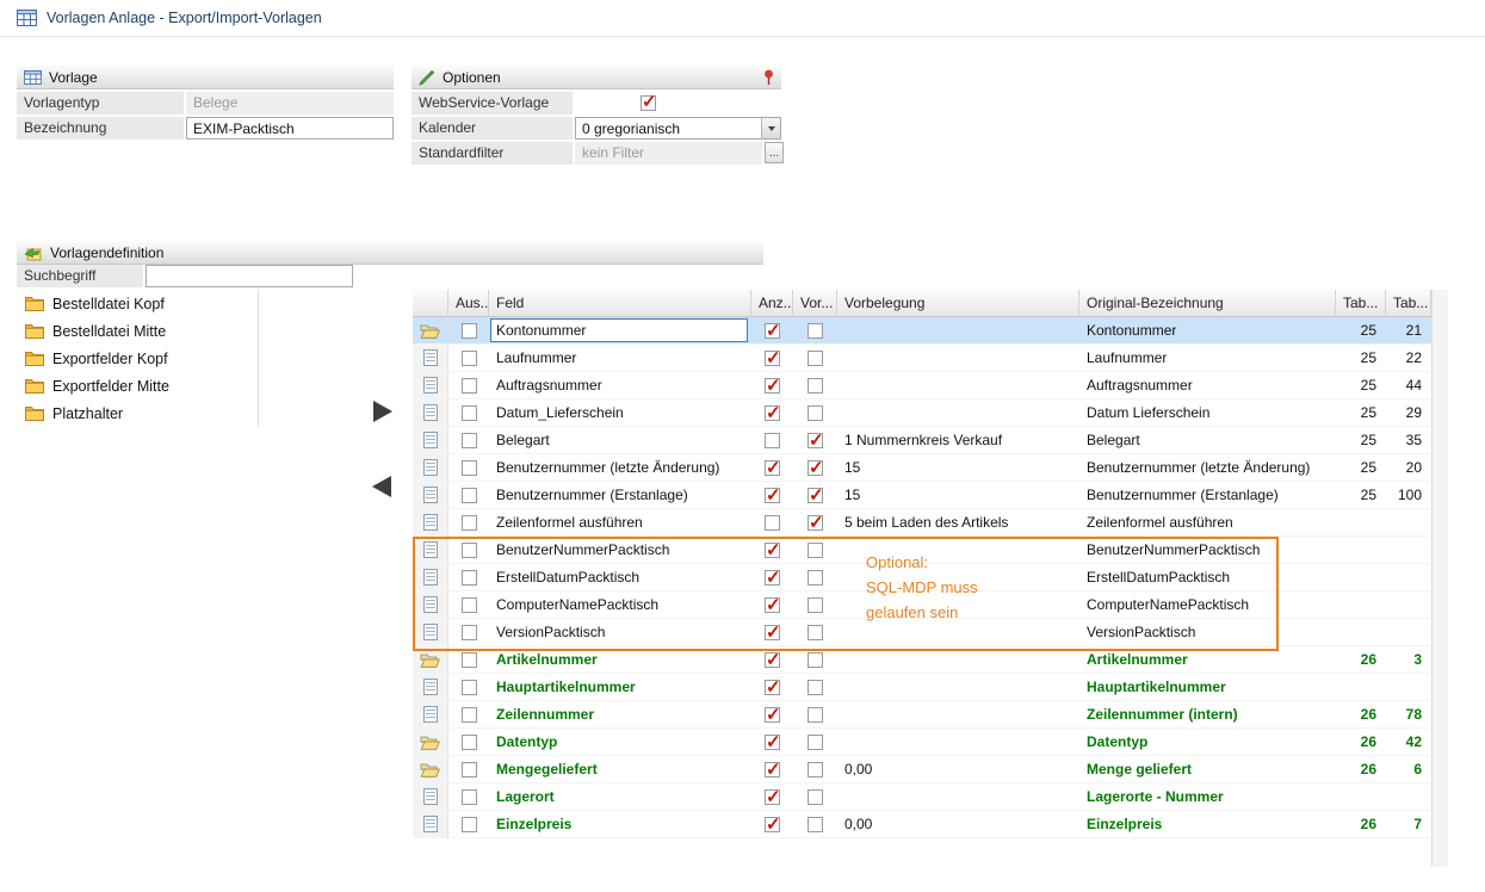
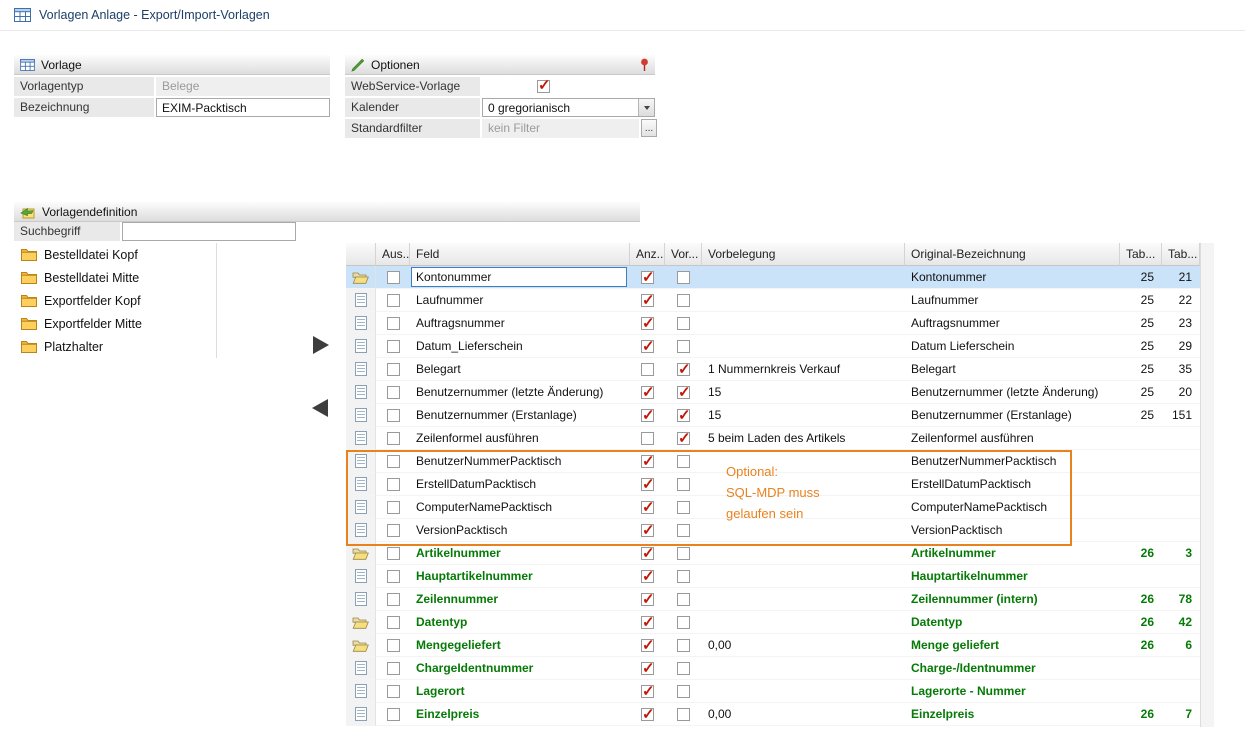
  Vorlagen Anlage - Export/Import-Vorlagen
  Vorlage
  Vorlagentyp
  Belege
  Bezeichnung
  EXIM-Packtisch
  Optionen
  WebService-Vorlage
  Kalender
  0 gregorianisch
  Standardfilter
  kein Filter
  ...
  Vorlagendefinition
  Suchbegriff
  Bestelldatei Kopf
  Bestelldatei Mitte
  Exportfelder Kopf
  Exportfelder Mitte
  Platzhalter
  Aus..
  Feld
  Anz..
  Vor...
  Vorbelegung
  Original-Bezeichnung
  Tab...
  Tab...
  Kontonummer
  Kontonummer
  25
  21
  Laufnummer
  Laufnummer
  25
  22
  Auftragsnummer
  Auftragsnummer
  25
- 44
+ 23
  Datum_Lieferschein
  Datum Lieferschein
  25
  29
  Belegart
  1 Nummernkreis Verkauf
  Belegart
  25
  35
  Benutzernummer (letzte Änderung)
  15
  Benutzernummer (letzte Änderung)
  25
  20
  Benutzernummer (Erstanlage)
  15
  Benutzernummer (Erstanlage)
  25
- 100
+ 151
  Zeilenformel ausführen
  5 beim Laden des Artikels
  Zeilenformel ausführen
  BenutzerNummerPacktisch
  BenutzerNummerPacktisch
  ErstellDatumPacktisch
  ErstellDatumPacktisch
  ComputerNamePacktisch
  ComputerNamePacktisch
  VersionPacktisch
  VersionPacktisch
  Artikelnummer
  Artikelnummer
  26
  3
  Hauptartikelnummer
  Hauptartikelnummer
  Zeilennummer
  Zeilennummer (intern)
  26
  78
  Datentyp
  Datentyp
  26
  42
  Mengegeliefert
  0,00
  Menge geliefert
  26
  6
+ ChargeIdentnummer
+ Charge-/Identnummer
  Lagerort
  Lagerorte - Nummer
  Einzelpreis
  0,00
  Einzelpreis
  26
  7
  Optional:
  SQL-MDP muss
  gelaufen sein
